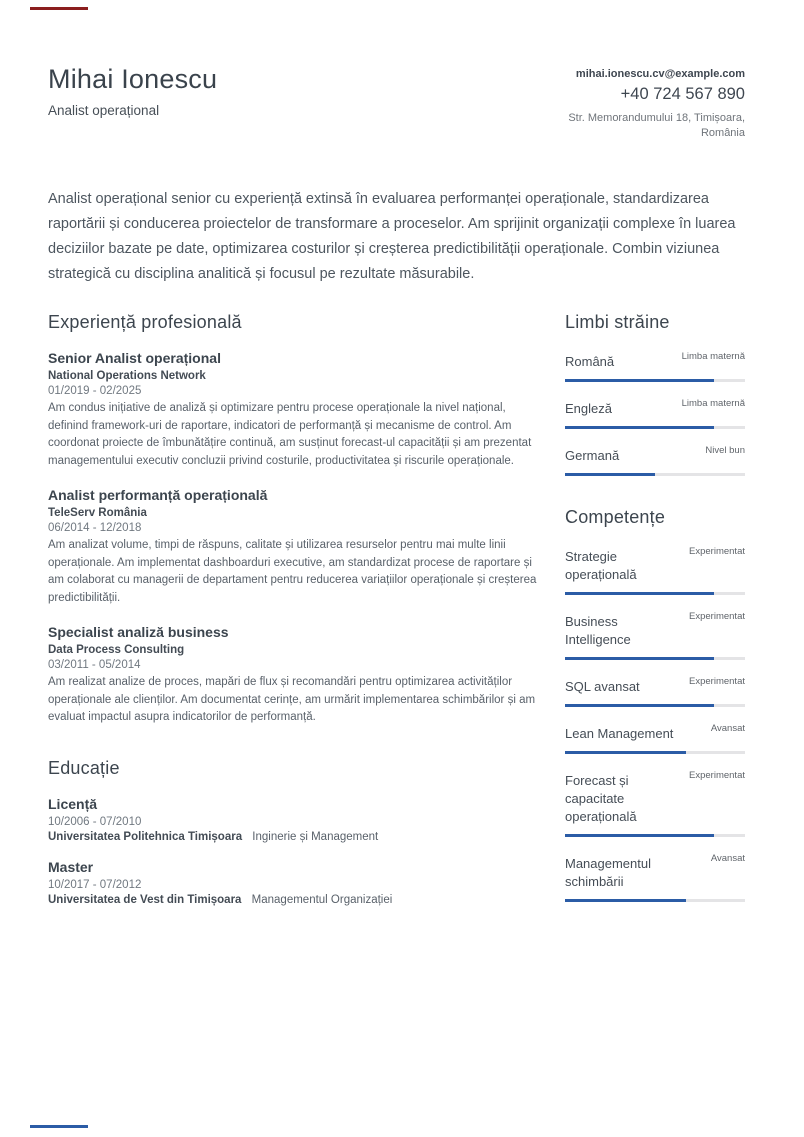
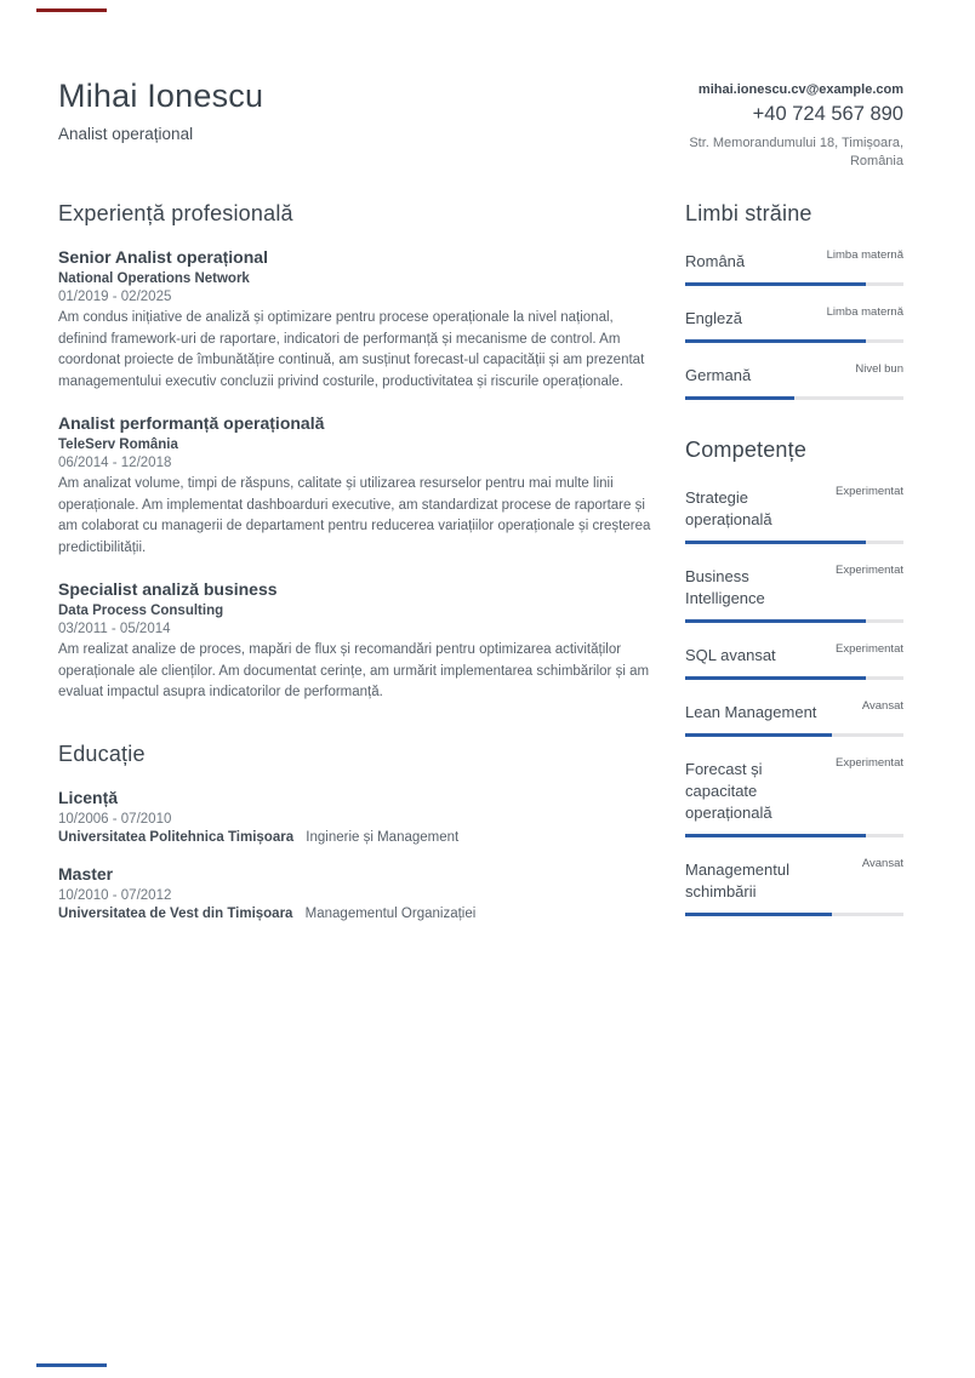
  Mihai Ionescu
  Analist operațional
  mihai.ionescu.cv@example.com
  +40 724 567 890
  Str. Memorandumului 18, Timișoara,
  România
- Analist operațional senior cu experiență extinsă în evaluarea performanței operaționale, standardizarea raportării și conducerea proiectelor de transformare a proceselor. Am sprijinit organizații complexe în luarea deciziilor bazate pe date, optimizarea costurilor și creșterea predictibilității operaționale. Combin viziunea strategică cu disciplina analitică și focusul pe rezultate măsurabile.
  Experiență profesională
  Senior Analist operațional
  National Operations Network
  01/2019 - 02/2025
  Am condus inițiative de analiză și optimizare pentru procese operaționale la nivel național, definind framework-uri de raportare, indicatori de performanță și mecanisme de control. Am coordonat proiecte de îmbunătățire continuă, am susținut forecast-ul capacității și am prezentat managementului executiv concluzii privind costurile, productivitatea și riscurile operaționale.
  Analist performanță operațională
  TeleServ România
  06/2014 - 12/2018
  Am analizat volume, timpi de răspuns, calitate și utilizarea resurselor pentru mai multe linii operaționale. Am implementat dashboarduri executive, am standardizat procese de raportare și am colaborat cu managerii de departament pentru reducerea variațiilor operaționale și creșterea predictibilității.
  Specialist analiză business
  Data Process Consulting
  03/2011 - 05/2014
  Am realizat analize de proces, mapări de flux și recomandări pentru optimizarea activităților operaționale ale clienților. Am documentat cerințe, am urmărit implementarea schimbărilor și am evaluat impactul asupra indicatorilor de performanță.
  Educație
  Licență
  10/2006 - 07/2010
  Universitatea Politehnica Timișoara Inginerie și Management
  Master
- 10/2017 - 07/2012
+ 10/2010 - 07/2012
  Universitatea de Vest din Timișoara Managementul Organizației
  Limbi străine
  Română
  Limba maternă
  Engleză
  Limba maternă
  Germană
  Nivel bun
  Competențe
  Strategie operațională
  Experimentat
  Business Intelligence
  Experimentat
  SQL avansat
  Experimentat
  Lean Management
  Avansat
  Forecast și capacitate operațională
  Experimentat
  Managementul schimbării
  Avansat
